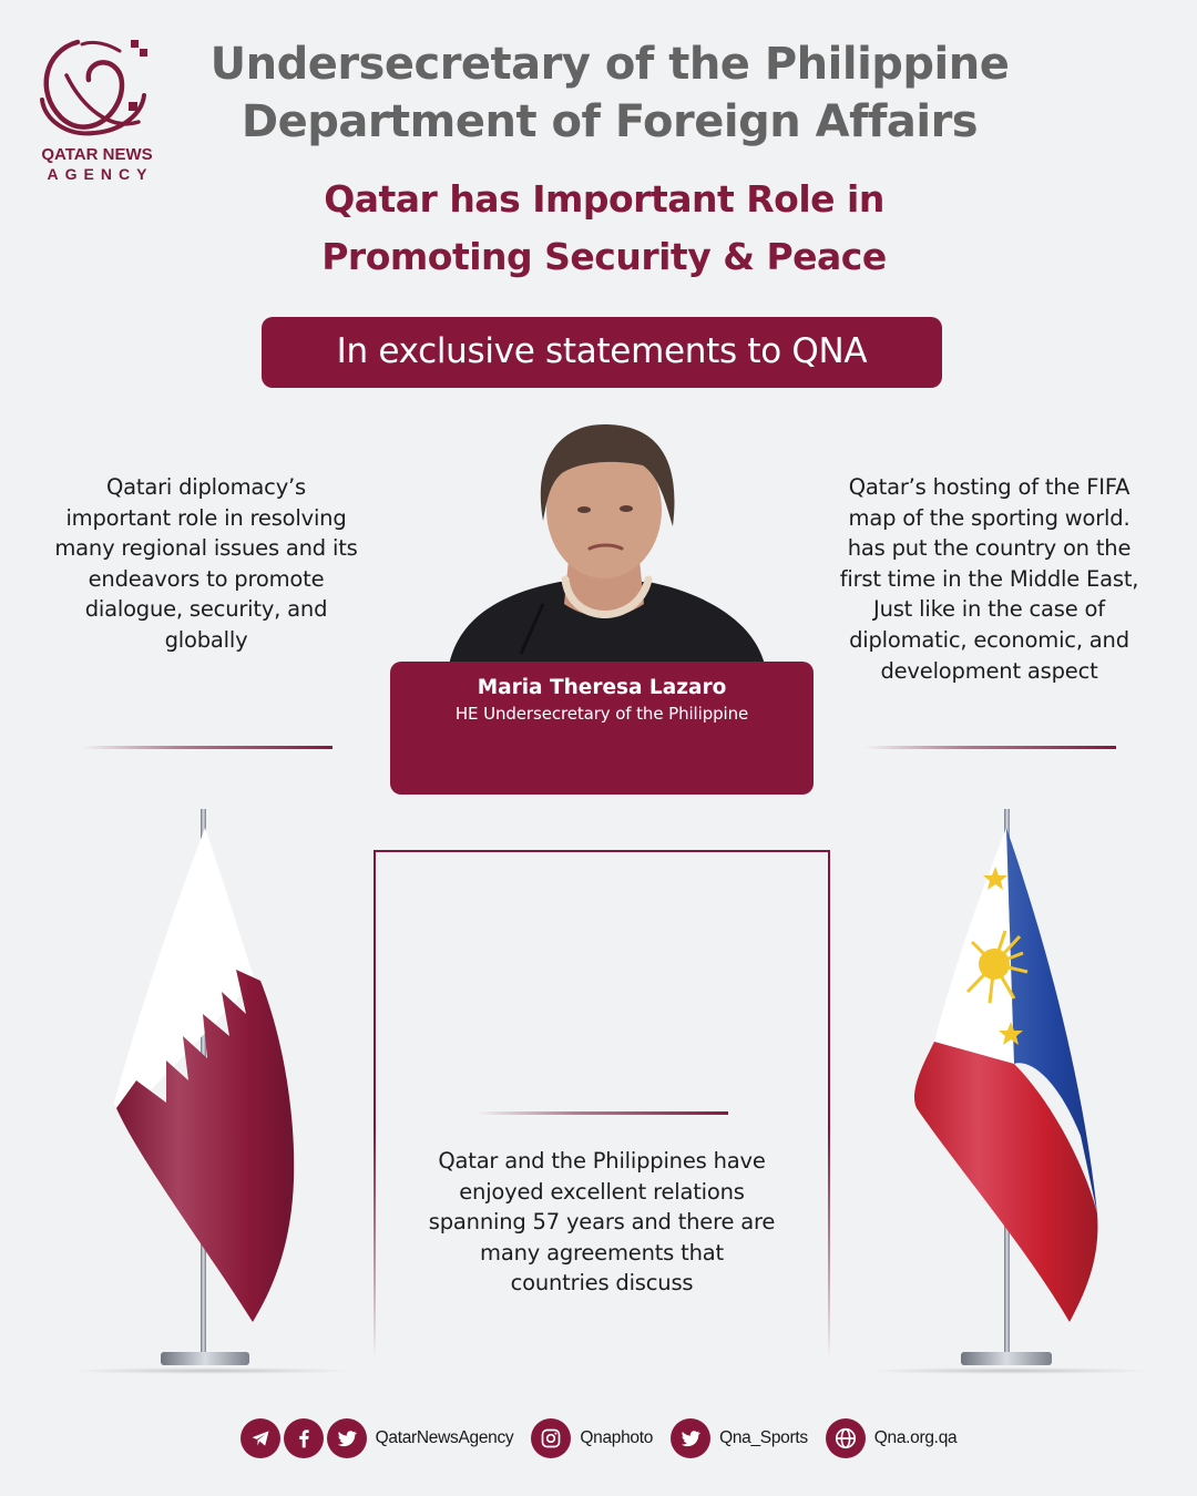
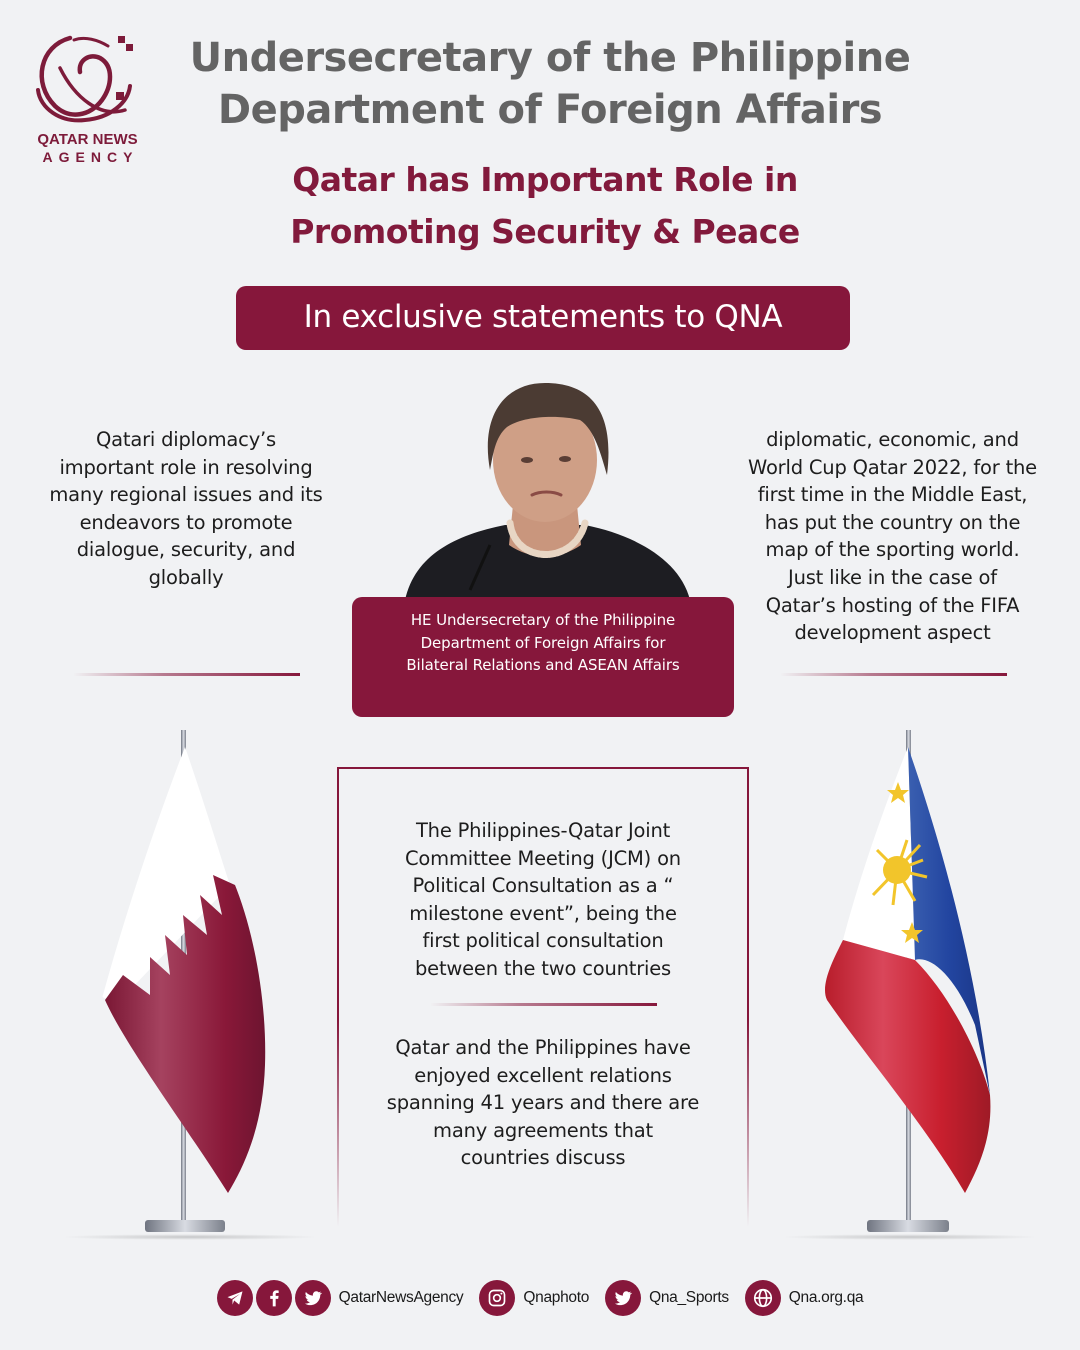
  QATAR NEWS
  AGENCY
  Undersecretary of the Philippine
  Department of Foreign Affairs
  Qatar has Important Role in
  Promoting Security & Peace
  In exclusive statements to QNA
  Qatari diplomacy’s
  important role in resolving
  many regional issues and its
  endeavors to promote
  dialogue, security, and
  globally
- Qatar’s hosting of the FIFA
+ diplomatic, economic, and
+ World Cup Qatar 2022, for the
- map of the sporting world.
+ first time in the Middle East,
  has put the country on the
- first time in the Middle East,
+ map of the sporting world.
  Just like in the case of
- diplomatic, economic, and
+ Qatar’s hosting of the FIFA
  development aspect
- Maria Theresa Lazaro
  HE Undersecretary of the Philippine
+ Department of Foreign Affairs for
+ Bilateral Relations and ASEAN Affairs
+ The Philippines-Qatar Joint
+ Committee Meeting (JCM) on
+ Political Consultation as a “
+ milestone event”, being the
+ first political consultation
+ between the two countries
  Qatar and the Philippines have
  enjoyed excellent relations
- spanning 57 years and there are
+ spanning 41 years and there are
  many agreements that
  countries discuss
  QatarNewsAgency
  Qnaphoto
  Qna_Sports
  Qna.org.qa
